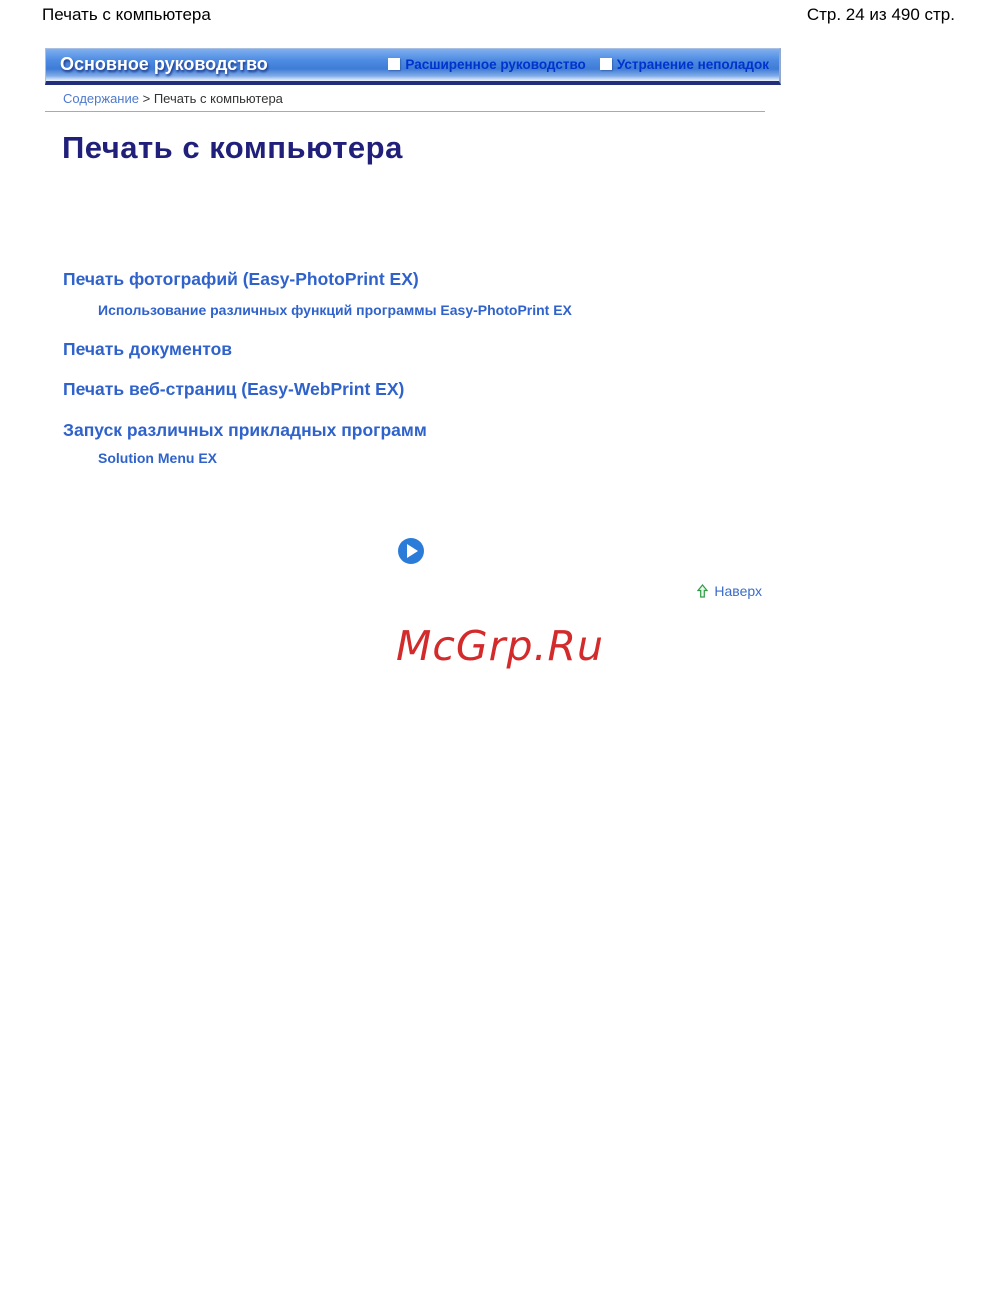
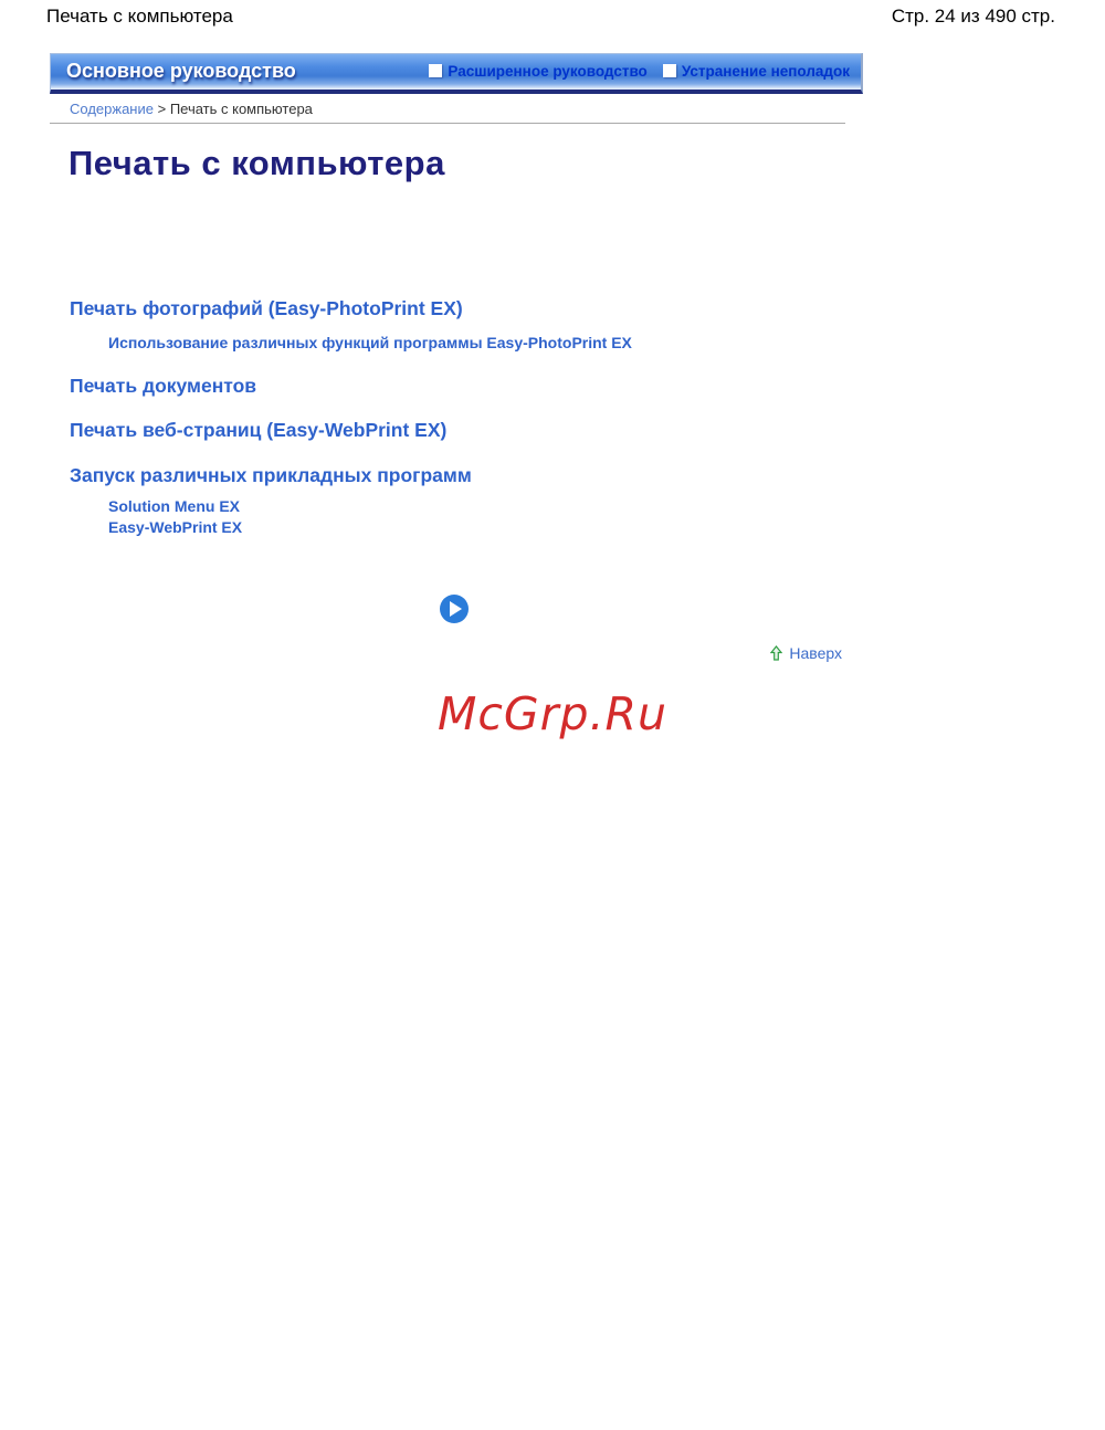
  Печать с компьютера
  Стр. 24 из 490 стр.
  Основное руководство
  Расширенное руководство
  Устранение неполадок
  Содержание > Печать с компьютера
  Печать с компьютера
  Печать фотографий (Easy-PhotoPrint EX)
  Использование различных функций программы Easy-PhotoPrint EX
  Печать документов
  Печать веб-страниц (Easy-WebPrint EX)
  Запуск различных прикладных программ
  Solution Menu EX
+ Easy-WebPrint EX
  Наверх
  McGrp.Ru
